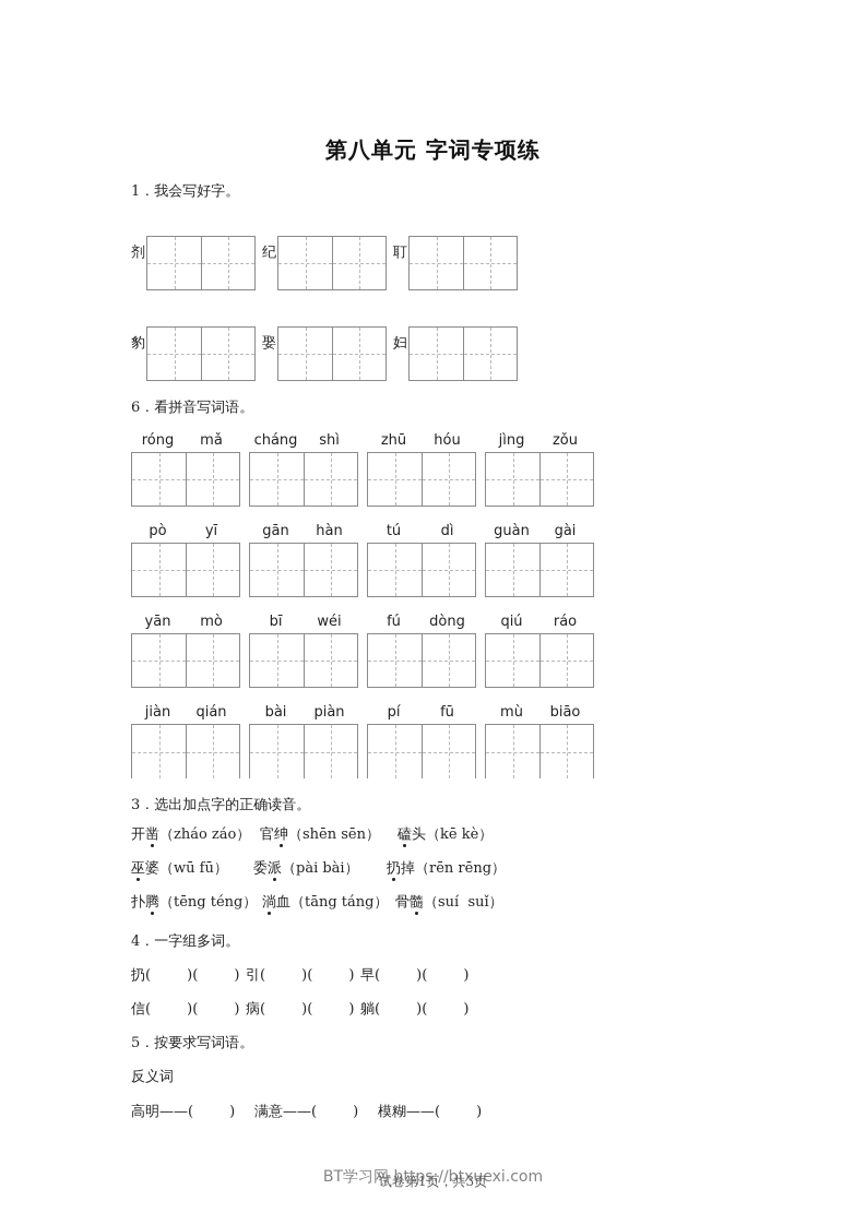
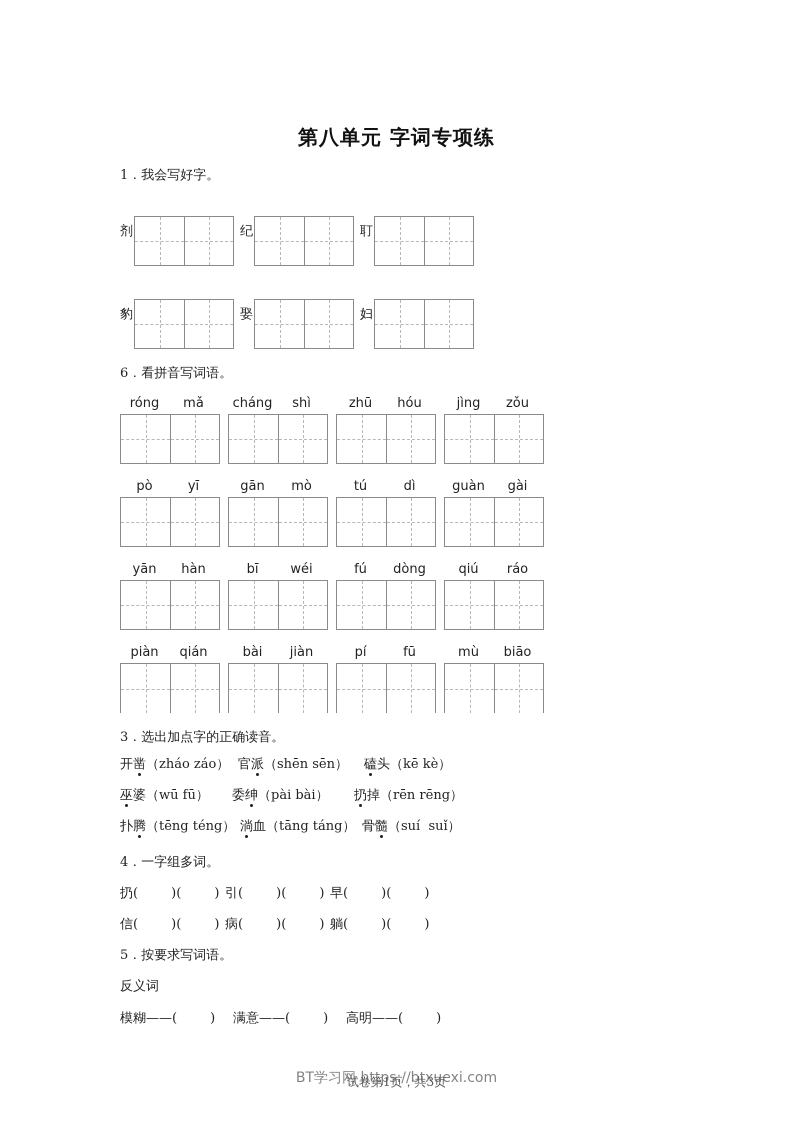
  第八单元 字词专项练
  1．我会写好字。
  剂
  纪
  耵
  豹
  娶
  妇
  6．看拼音写词语。
  róng
  mǎ
  cháng
  shì
  zhū
  hóu
  jìng
  zǒu
  pò
  yī
  gān
- hàn
+ mò
  tú
  dì
  guàn
  gài
  yān
- mò
+ hàn
  bī
  wéi
  fú
  dòng
  qiú
  ráo
- jiàn
+ piàn
  qián
  bài
- piàn
+ jiàn
  pí
  fū
  mù
  biāo
  3．选出加点字的正确读音。
  开凿（zháo záo）
- 官绅（shēn sēn）
+ 官派（shēn sēn）
  磕头（kē kè）
  巫婆（wū fū）
- 委派（pài bài）
+ 委绅（pài bài）
  扔掉（rēn rēng）
  扑腾（tēng téng）
  淌血（tāng táng）
  骨髓（suí suǐ）
  4．一字组多词。
  扔( )( )
  引( )( )
  早( )( )
  信( )( )
  病( )( )
  躺( )( )
  5．按要求写词语。
  反义词
- 高明——( )
+ 模糊——( )
  满意——( )
- 模糊——( )
+ 高明——( )
  试卷第1页，共3页
  BT学习网 https://btxuexi.com
